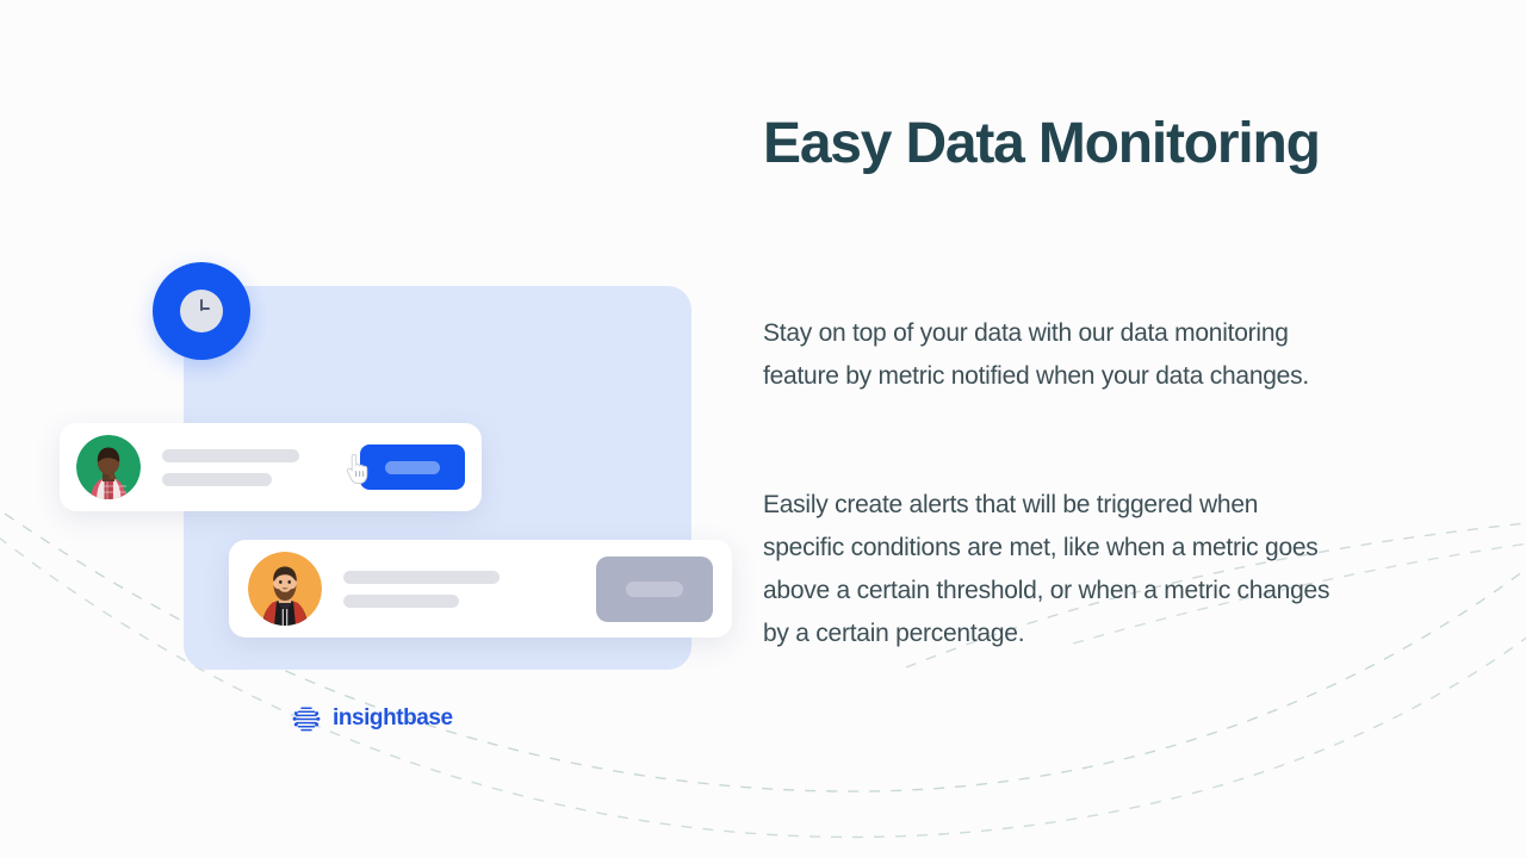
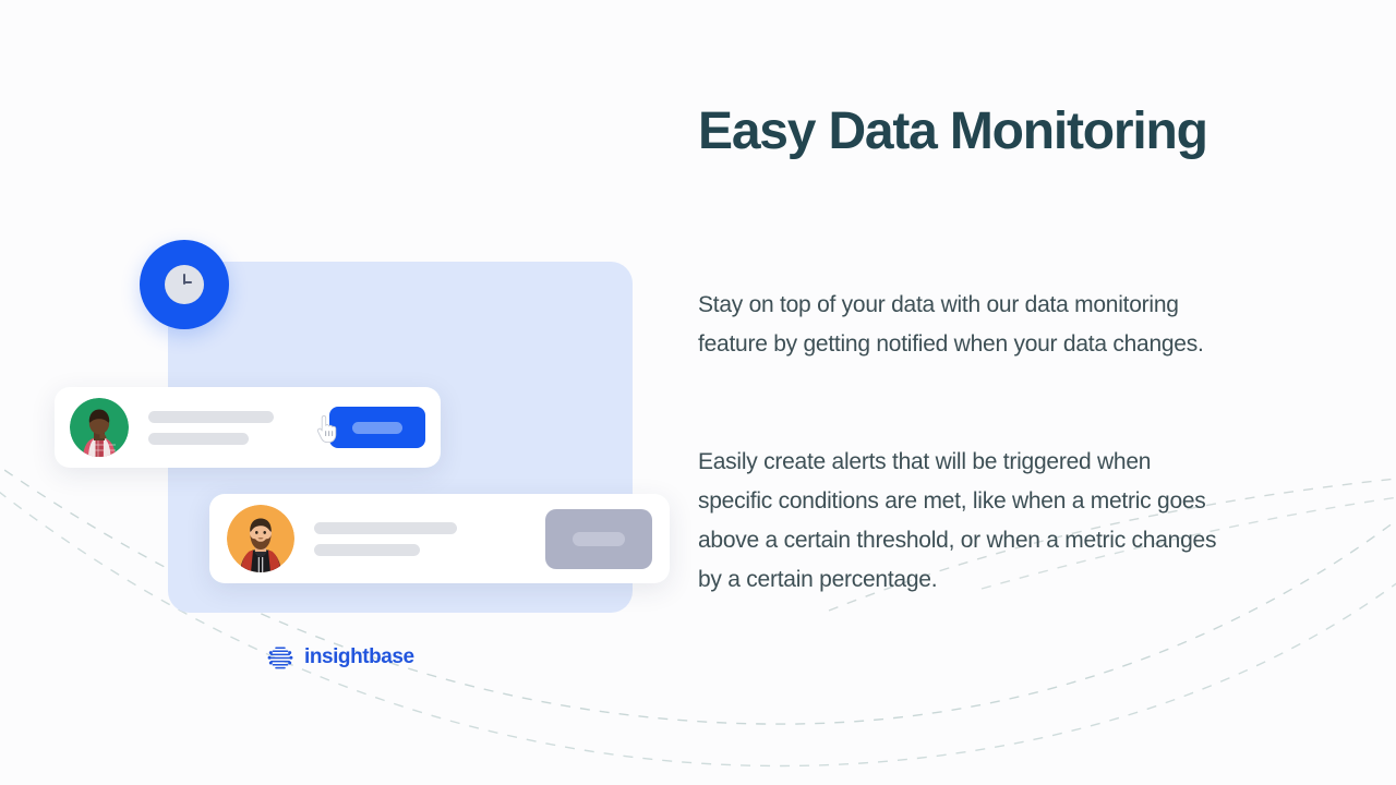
  insightbase
  Easy Data Monitoring
- Stay on top of your data with our data monitoring feature by metric notified when your data changes.
+ Stay on top of your data with our data monitoring feature by getting notified when your data changes.
  Easily create alerts that will be triggered when specific conditions are met, like when a metric goes above a certain threshold, or when a metric changes by a certain percentage.
